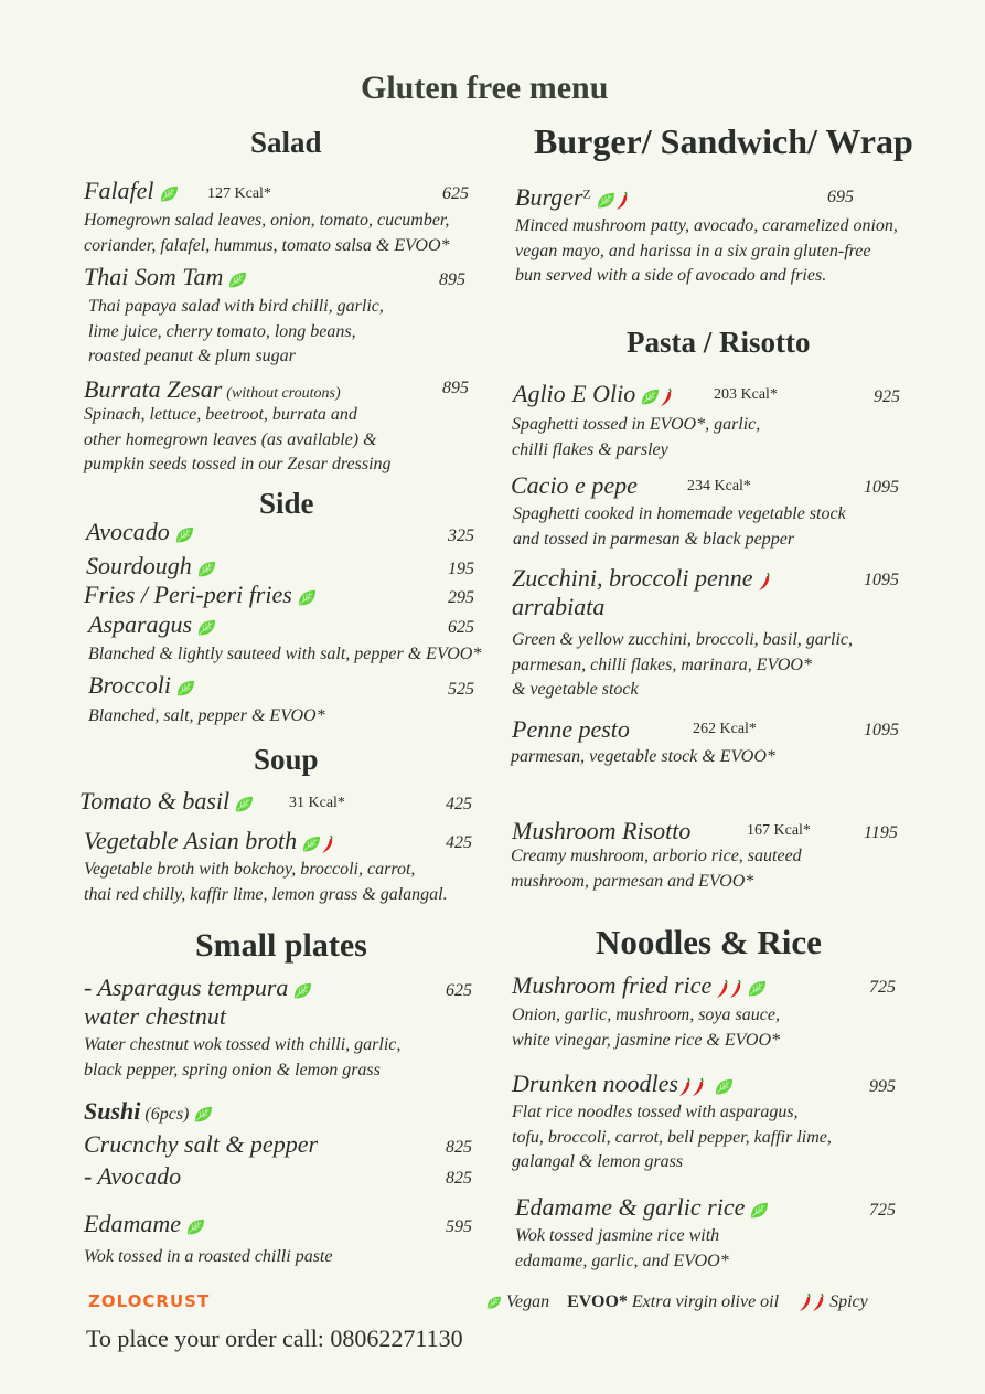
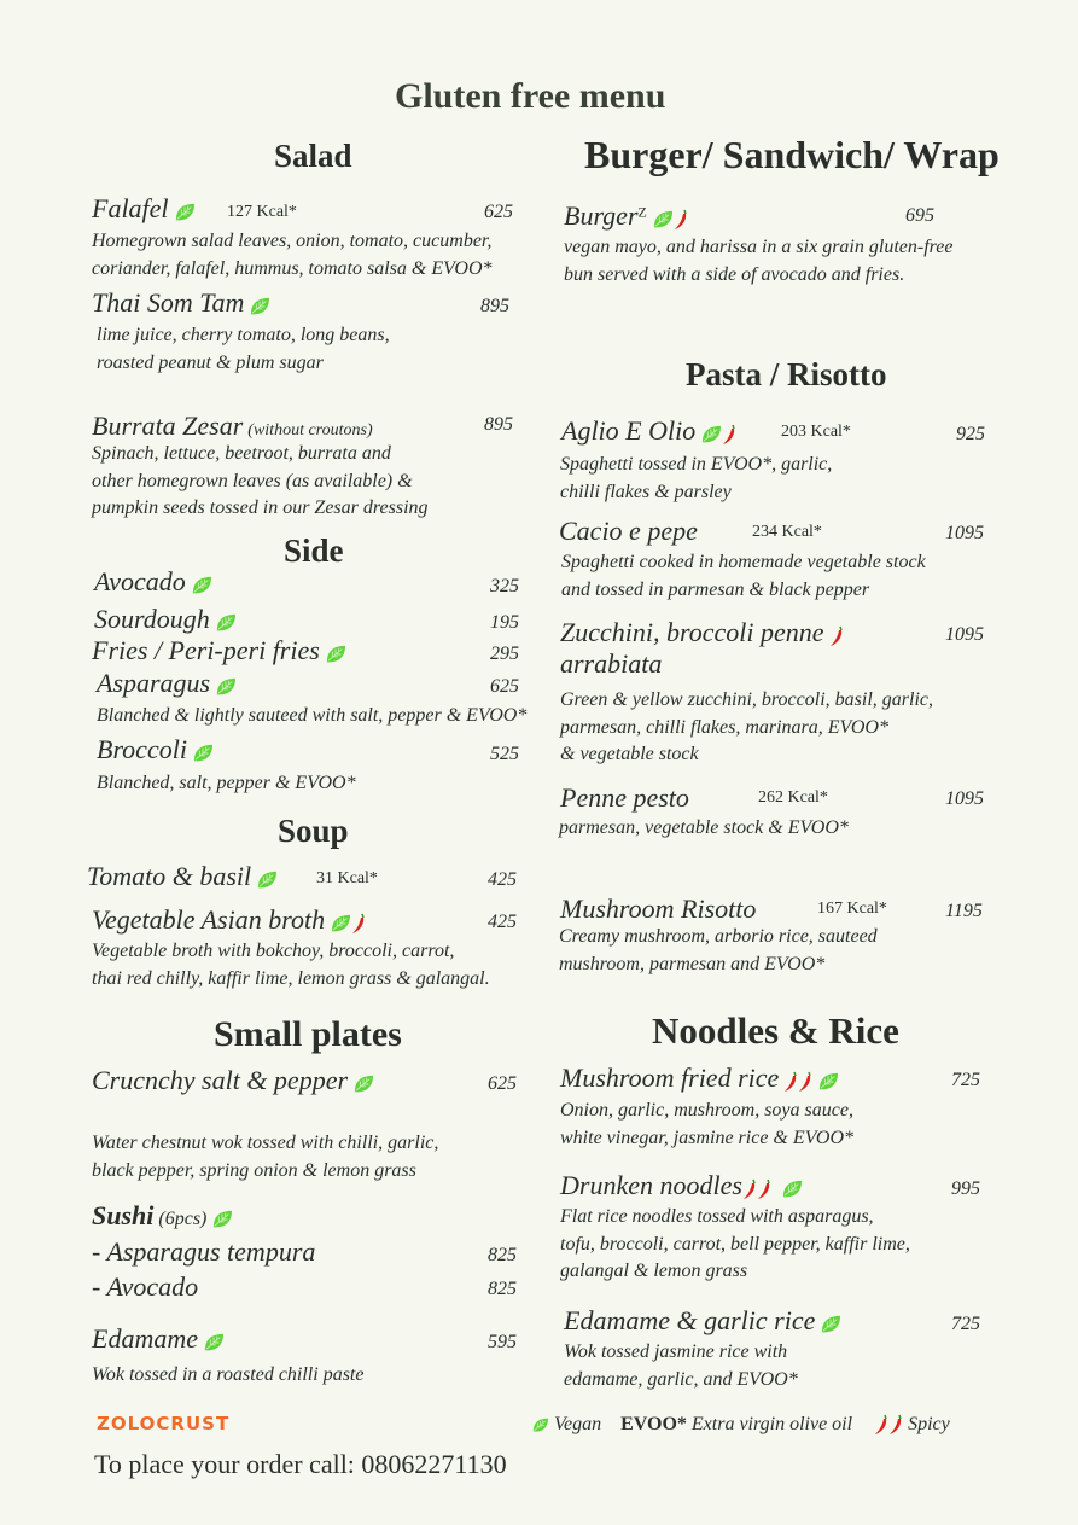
  Gluten free menu
  Salad
  Falafel
  127 Kcal*
  625
  Homegrown salad leaves, onion, tomato, cucumber,
  coriander, falafel, hummus, tomato salsa & EVOO*
  Thai Som Tam
  895
- Thai papaya salad with bird chilli, garlic,
  lime juice, cherry tomato, long beans,
  roasted peanut & plum sugar
  Burrata Zesar (without croutons)
  895
  Spinach, lettuce, beetroot, burrata and
  other homegrown leaves (as available) &
  pumpkin seeds tossed in our Zesar dressing
  Side
  Avocado
  325
  Sourdough
  195
  Fries / Peri-peri fries
  295
  Asparagus
  625
  Blanched & lightly sauteed with salt, pepper & EVOO*
  Broccoli
  525
  Blanched, salt, pepper & EVOO*
  Soup
  Tomato & basil
  31 Kcal*
  425
  Vegetable Asian broth
  425
  Vegetable broth with bokchoy, broccoli, carrot,
  thai red chilly, kaffir lime, lemon grass & galangal.
  Small plates
- - Asparagus tempura
+ Crucnchy salt & pepper
- water chestnut
  625
  Water chestnut wok tossed with chilli, garlic,
  black pepper, spring onion & lemon grass
  Sushi (6pcs)
- Crucnchy salt & pepper
+ - Asparagus tempura
  825
  - Avocado
  825
  Edamame
  595
  Wok tossed in a roasted chilli paste
  Burger/ Sandwich/ Wrap
  BurgerZ
  695
- Minced mushroom patty, avocado, caramelized onion,
  vegan mayo, and harissa in a six grain gluten-free
  bun served with a side of avocado and fries.
  Pasta / Risotto
  Aglio E Olio
  203 Kcal*
  925
  Spaghetti tossed in EVOO*, garlic,
  chilli flakes & parsley
  Cacio e pepe
  234 Kcal*
  1095
  Spaghetti cooked in homemade vegetable stock
  and tossed in parmesan & black pepper
  Zucchini, broccoli penne
  arrabiata
  1095
  Green & yellow zucchini, broccoli, basil, garlic,
  parmesan, chilli flakes, marinara, EVOO*
  & vegetable stock
  Penne pesto
  262 Kcal*
  1095
  parmesan, vegetable stock & EVOO*
  Mushroom Risotto
  167 Kcal*
  1195
  Creamy mushroom, arborio rice, sauteed
  mushroom, parmesan and EVOO*
  Noodles & Rice
  Mushroom fried rice
  725
  Onion, garlic, mushroom, soya sauce,
  white vinegar, jasmine rice & EVOO*
  Drunken noodles
  995
  Flat rice noodles tossed with asparagus,
  tofu, broccoli, carrot, bell pepper, kaffir lime,
  galangal & lemon grass
  Edamame & garlic rice
  725
  Wok tossed jasmine rice with
  edamame, garlic, and EVOO*
  ZOLOCRUST
  To place your order call: 08062271130
  Vegan EVOO* Extra virgin olive oil Spicy
